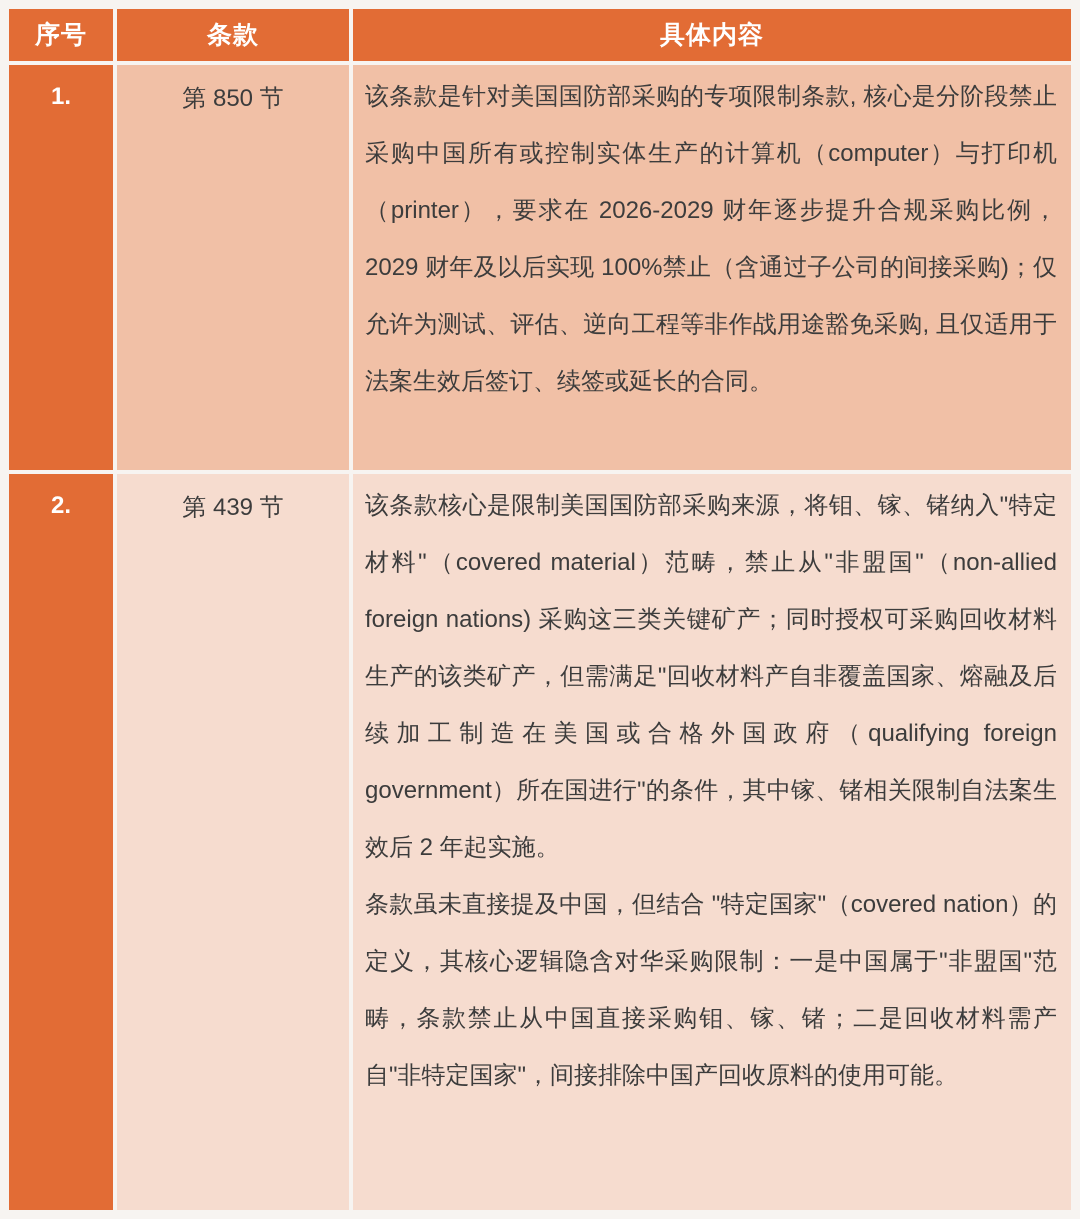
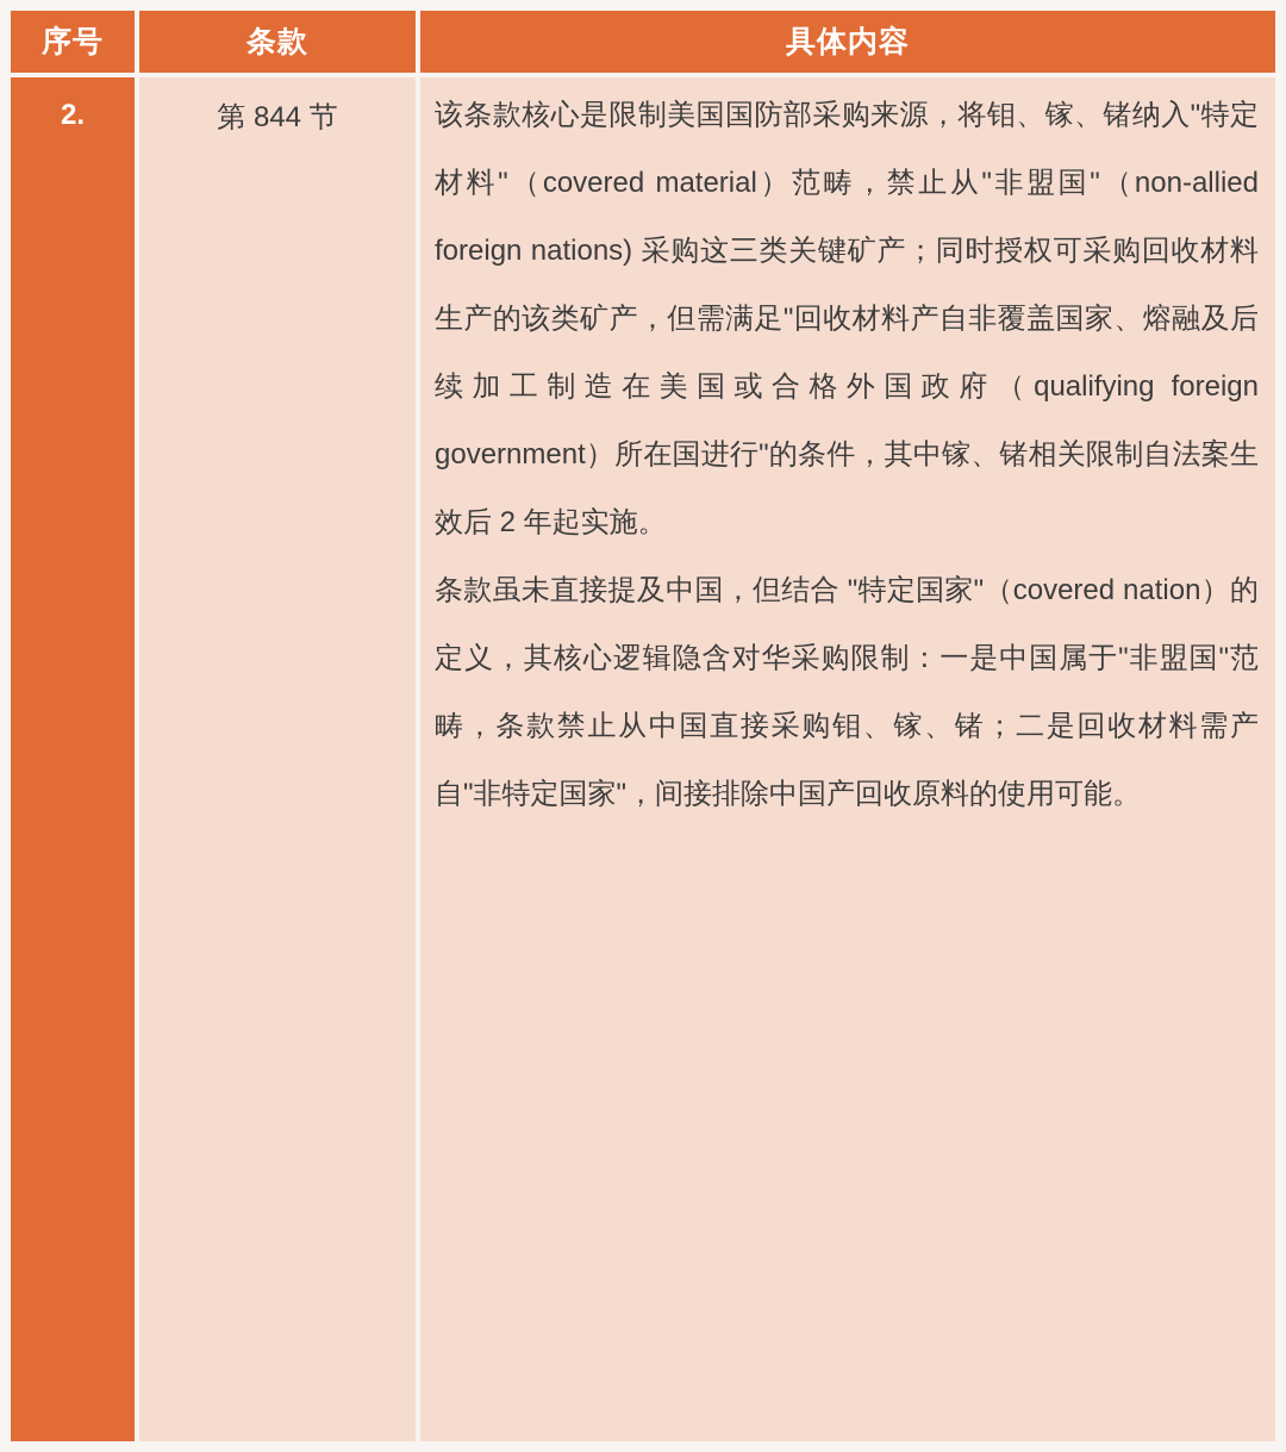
  序号	条款	具体内容
- 1.	第 850 节	该条款是针对美国国防部采购的专项限制条款, 核心是分阶段禁止采购中国所有或控制实体生产的计算机（computer）与打印机（printer），要求在 2026-2029 财年逐步提升合规采购比例，2029 财年及以后实现 100%禁止（含通过子公司的间接采购)；仅允许为测试、评估、逆向工程等非作战用途豁免采购, 且仅适用于法案生效后签订、续签或延长的合同。
- 2.	第 439 节	该条款核心是限制美国国防部采购来源，将钼、镓、锗纳入"特定材料"（covered material）范畴，禁止从"非盟国"（non-allied foreign nations) 采购这三类关键矿产；同时授权可采购回收材料生产的该类矿产，但需满足"回收材料产自非覆盖国家、熔融及后续加工制造在美国或合格外国政府（qualifying foreign government）所在国进行"的条件，其中镓、锗相关限制自法案生效后 2 年起实施。 条款虽未直接提及中国，但结合 "特定国家"（covered nation）的定义，其核心逻辑隐含对华采购限制：一是中国属于"非盟国"范畴，条款禁止从中国直接采购钼、镓、锗；二是回收材料需产自"非特定国家"，间接排除中国产回收原料的使用可能。
+ 2.	第 844 节	该条款核心是限制美国国防部采购来源，将钼、镓、锗纳入"特定材料"（covered material）范畴，禁止从"非盟国"（non-allied foreign nations) 采购这三类关键矿产；同时授权可采购回收材料生产的该类矿产，但需满足"回收材料产自非覆盖国家、熔融及后续加工制造在美国或合格外国政府（qualifying foreign government）所在国进行"的条件，其中镓、锗相关限制自法案生效后 2 年起实施。 条款虽未直接提及中国，但结合 "特定国家"（covered nation）的定义，其核心逻辑隐含对华采购限制：一是中国属于"非盟国"范畴，条款禁止从中国直接采购钼、镓、锗；二是回收材料需产自"非特定国家"，间接排除中国产回收原料的使用可能。
